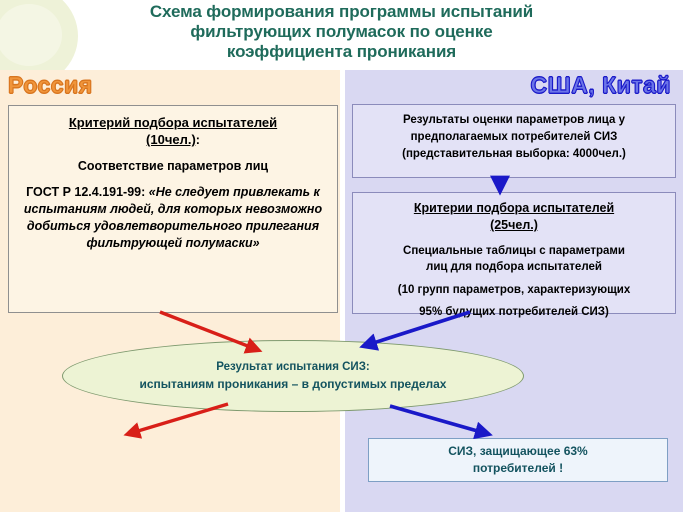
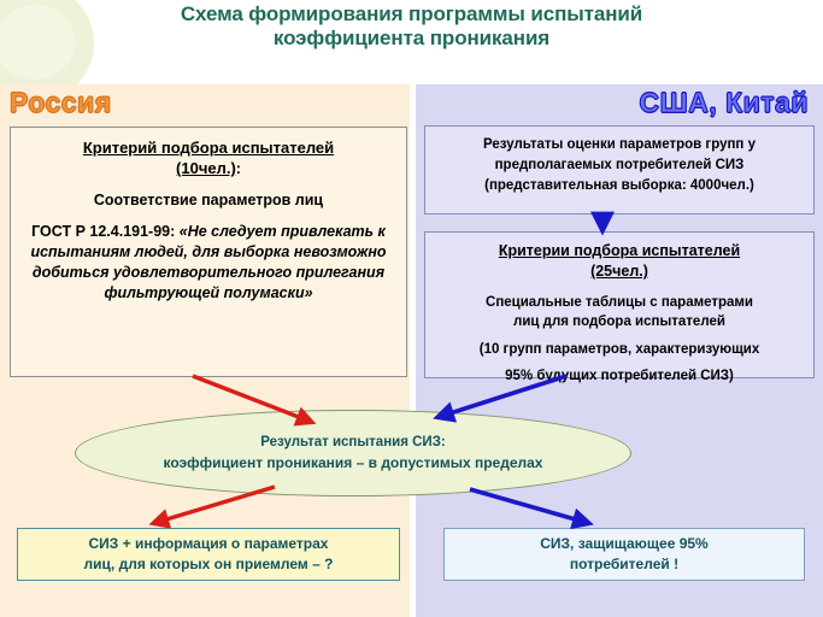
  Схема формирования программы испытаний
- фильтрующих полумасок по оценке
  коэффициента проникания
  Россия
  США, Китай
  Критерий подбора испытателей
  (10чел.):
  Соответствие параметров лиц
- ГОСТ Р 12.4.191-99: «Не следует привлекать к испытаниям людей, для которых невозможно добиться удовлетворительного прилегания фильтрующей полумаски»
+ ГОСТ Р 12.4.191-99: «Не следует привлекать к испытаниям людей, для выборка невозможно добиться удовлетворительного прилегания фильтрующей полумаски»
- Результаты оценки параметров лица у
+ Результаты оценки параметров групп у
  предполагаемых потребителей СИЗ
  (представительная выборка: 4000чел.)
  Критерии подбора испытателей
  (25чел.)
  Специальные таблицы с параметрами
  лиц для подбора испытателей
  (10 групп параметров, характеризующих
  95% будщих потребителей СИЗ)
  Результат испытания СИЗ:
- испытаниям проникания – в допустимых пределах
+ коэффициент проникания – в допустимых пределах
+ СИЗ + информация о параметрах
+ лиц, для которых он приемлем – ?
- СИЗ, защищающее 63%
+ СИЗ, защищающее 95%
  потребителей !
